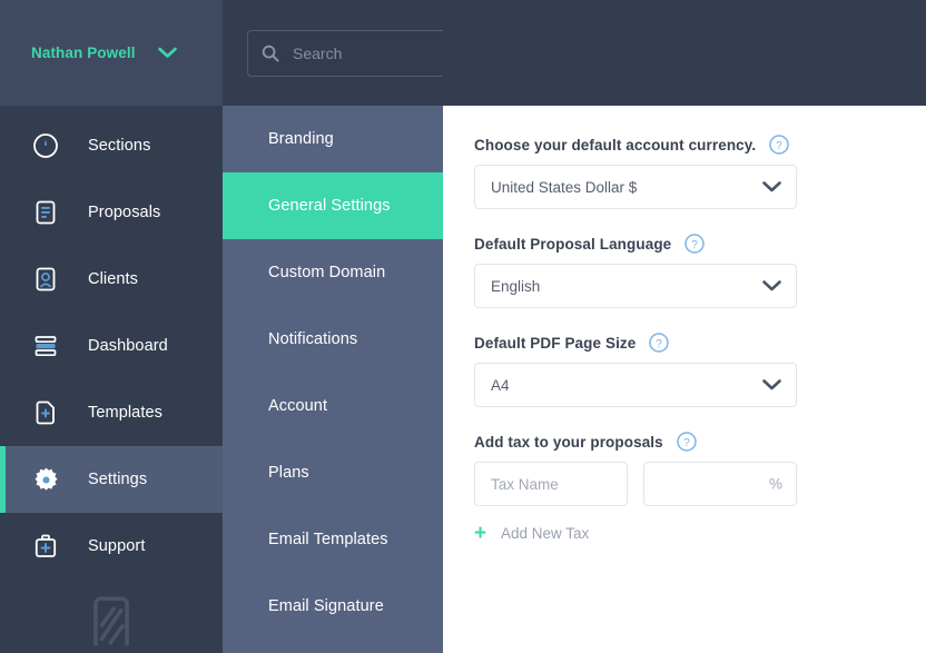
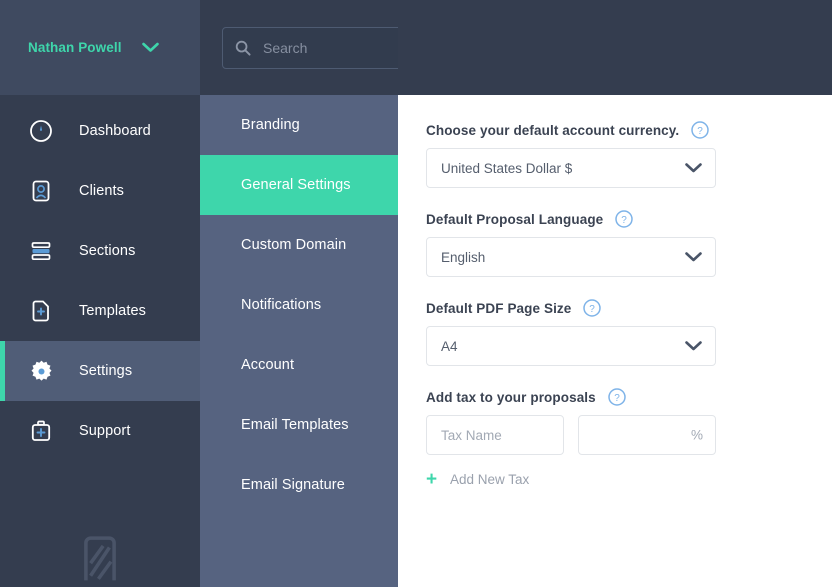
  Nathan Powell
- Sections
+ Dashboard
- Proposals
  Clients
- Dashboard
+ Sections
  Templates
  Settings
  Support
  Search
  Branding
  General Settings
  Custom Domain
  Notifications
  Account
- Plans
  Email Templates
  Email Signature
  Choose your default account currency.
  ?
  United States Dollar $
  Default Proposal Language
  ?
  English
  Default PDF Page Size
  ?
  A4
  Add tax to your proposals
  ?
  Tax Name
  %
  +
  Add New Tax
